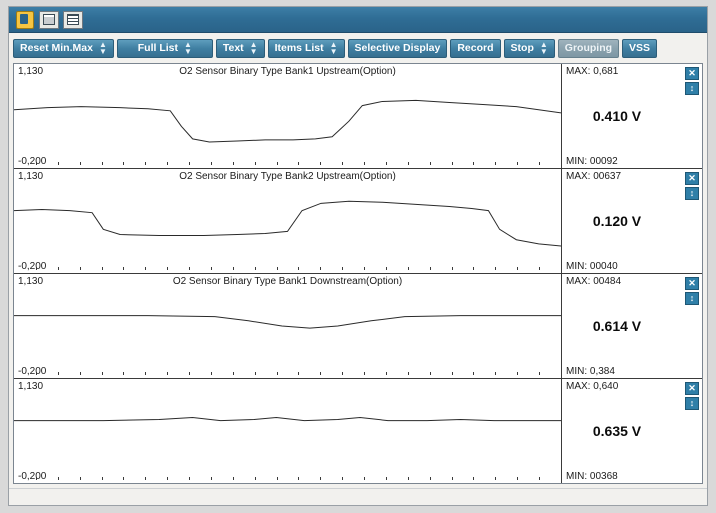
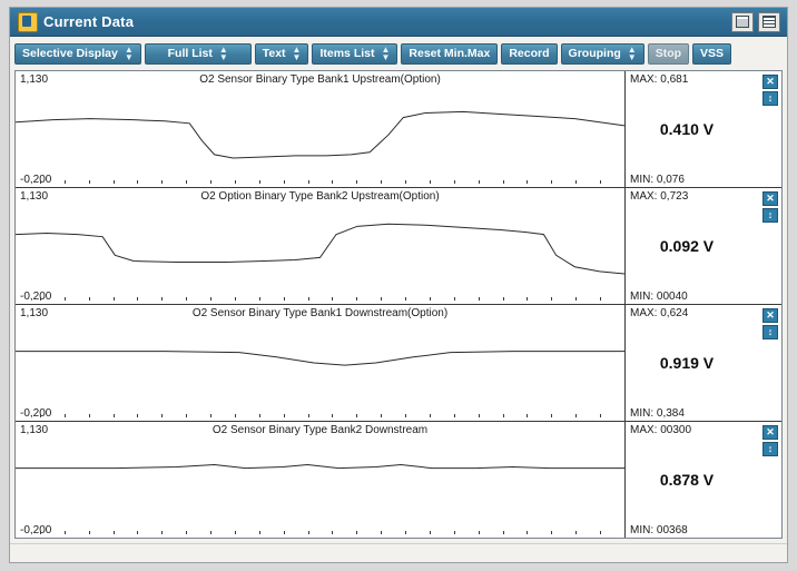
+ Current Data
- Reset Min.Max
+ Selective Display
  ▲
  ▼
  Full List
  ▲
  ▼
  Text
  ▲
  ▼
  Items List
  ▲
  ▼
- Selective Display
+ Reset Min.Max
  Record
- Stop
+ Grouping
  ▲
  ▼
- Grouping
+ Stop
  VSS
  1,130
  -0,200
  O2 Sensor Binary Type Bank1 Upstream(Option)
  MAX: 0,681
  0.410 V
- MIN: 00092
+ MIN: 0,076
  ✕
  ↕
  1,130
  -0,200
- O2 Sensor Binary Type Bank2 Upstream(Option)
+ O2 Option Binary Type Bank2 Upstream(Option)
- MAX: 00637
+ MAX: 0,723
- 0.120 V
+ 0.092 V
  MIN: 00040
  ✕
  ↕
  1,130
  -0,200
  O2 Sensor Binary Type Bank1 Downstream(Option)
- MAX: 00484
+ MAX: 0,624
- 0.614 V
+ 0.919 V
  MIN: 0,384
  ✕
  ↕
  1,130
  -0,200
+ O2 Sensor Binary Type Bank2 Downstream
- MAX: 0,640
+ MAX: 00300
- 0.635 V
+ 0.878 V
  MIN: 00368
  ✕
  ↕
